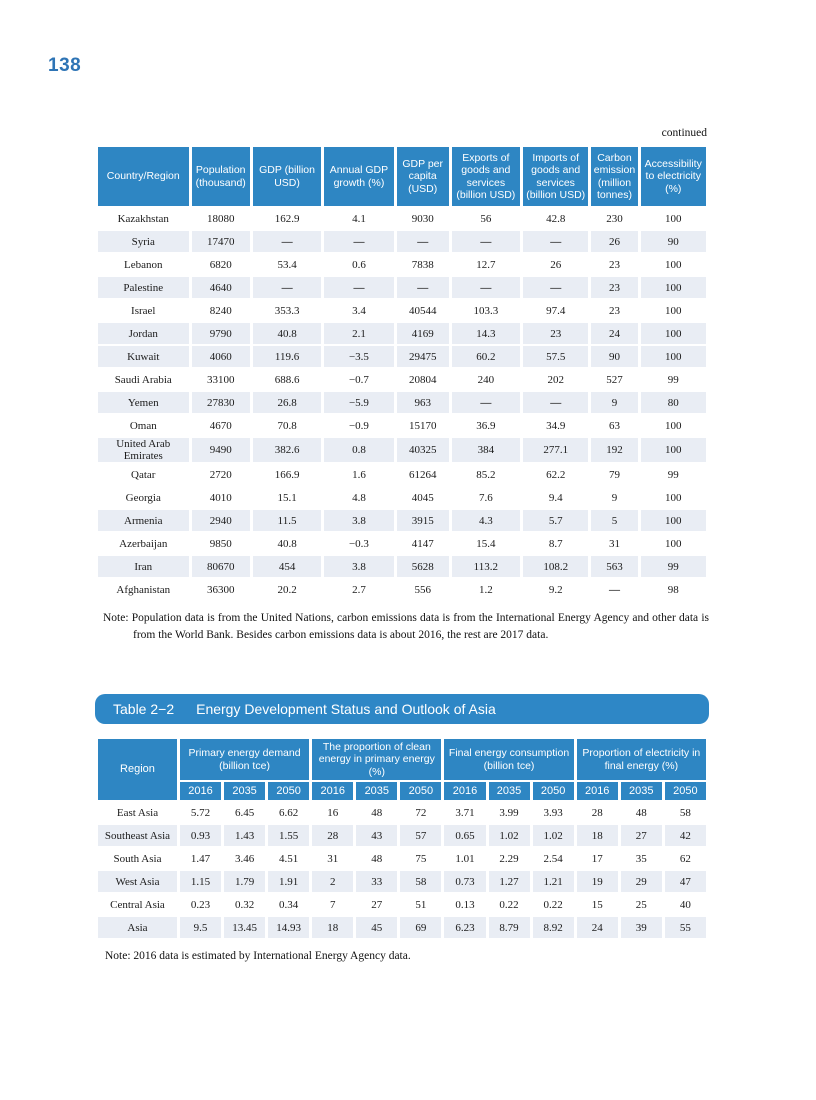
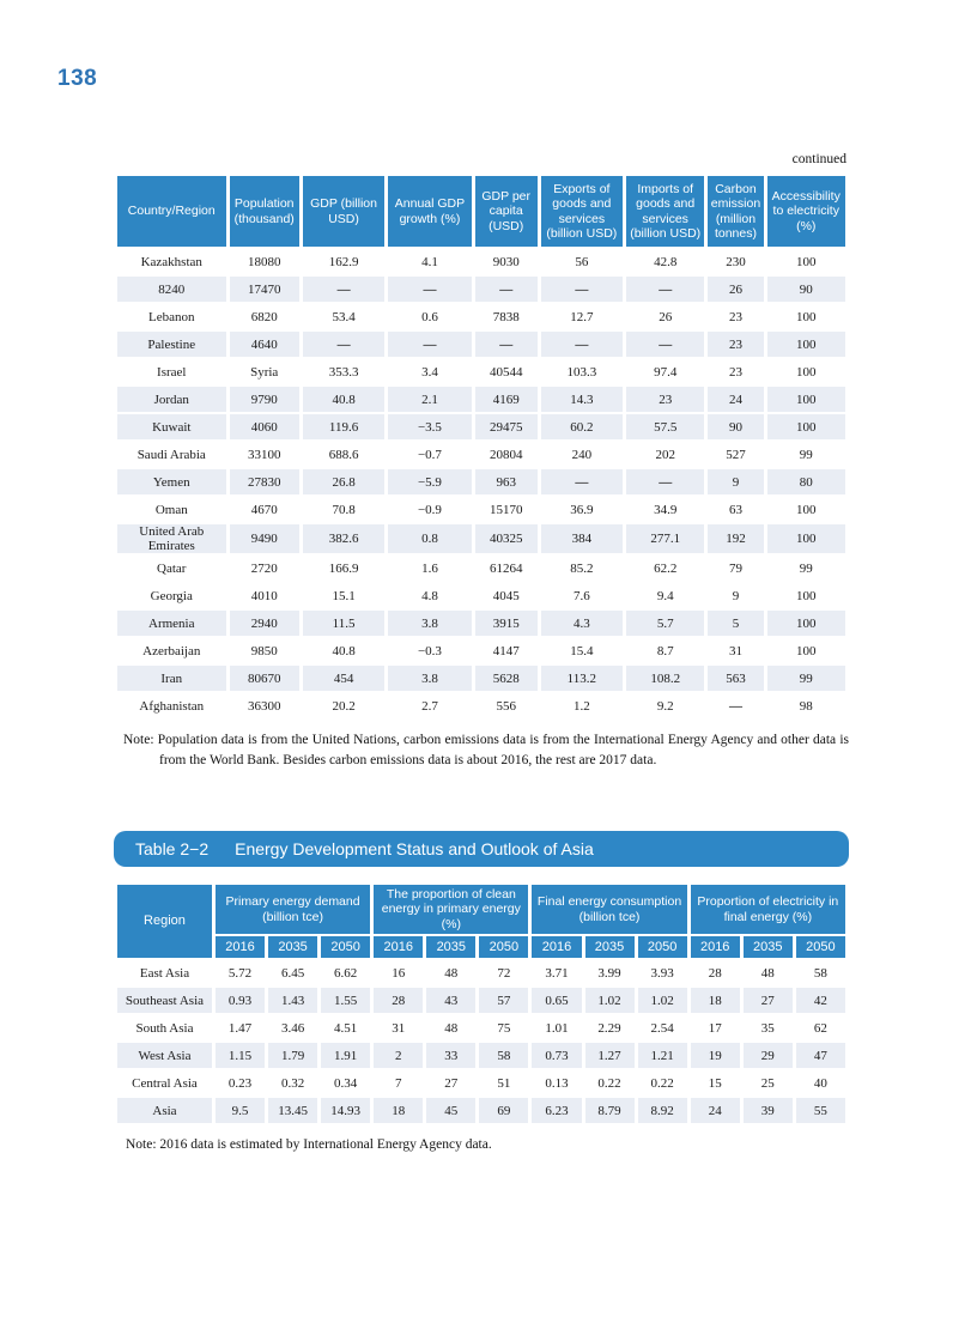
  138
  continued
  Country/Region	Population (thousand)	GDP (billion USD)	Annual GDP growth (%)	GDP per capita (USD)	Exports of goods and services (billion USD)	Imports of goods and services (billion USD)	Carbon emission (million tonnes)	Accessibility to electricity (%)
  Kazakhstan	18080	162.9	4.1	9030	56	42.8	230	100
- Syria	17470	—	—	—	—	—	26	90
+ 8240	17470	—	—	—	—	—	26	90
  Lebanon	6820	53.4	0.6	7838	12.7	26	23	100
  Palestine	4640	—	—	—	—	—	23	100
- Israel	8240	353.3	3.4	40544	103.3	97.4	23	100
+ Israel	Syria	353.3	3.4	40544	103.3	97.4	23	100
  Jordan	9790	40.8	2.1	4169	14.3	23	24	100
  Kuwait	4060	119.6	−3.5	29475	60.2	57.5	90	100
  Saudi Arabia	33100	688.6	−0.7	20804	240	202	527	99
  Yemen	27830	26.8	−5.9	963	—	—	9	80
  Oman	4670	70.8	−0.9	15170	36.9	34.9	63	100
  United Arab Emirates	9490	382.6	0.8	40325	384	277.1	192	100
  Qatar	2720	166.9	1.6	61264	85.2	62.2	79	99
  Georgia	4010	15.1	4.8	4045	7.6	9.4	9	100
  Armenia	2940	11.5	3.8	3915	4.3	5.7	5	100
  Azerbaijan	9850	40.8	−0.3	4147	15.4	8.7	31	100
  Iran	80670	454	3.8	5628	113.2	108.2	563	99
  Afghanistan	36300	20.2	2.7	556	1.2	9.2	—	98
  Note: Population data is from the United Nations, carbon emissions data is from the International Energy Agency and other data is from the World Bank. Besides carbon emissions data is about 2016, the rest are 2017 data.
  Table 2−2
  Energy Development Status and Outlook of Asia
  Region	Primary energy demand (billion tce)	The proportion of clean energy in primary energy (%)	Final energy consumption (billion tce)	Proportion of electricity in final energy (%)
  2016	2035	2050	2016	2035	2050	2016	2035	2050	2016	2035	2050
  East Asia	5.72	6.45	6.62	16	48	72	3.71	3.99	3.93	28	48	58
  Southeast Asia	0.93	1.43	1.55	28	43	57	0.65	1.02	1.02	18	27	42
  South Asia	1.47	3.46	4.51	31	48	75	1.01	2.29	2.54	17	35	62
  West Asia	1.15	1.79	1.91	2	33	58	0.73	1.27	1.21	19	29	47
  Central Asia	0.23	0.32	0.34	7	27	51	0.13	0.22	0.22	15	25	40
  Asia	9.5	13.45	14.93	18	45	69	6.23	8.79	8.92	24	39	55
  Note: 2016 data is estimated by International Energy Agency data.
